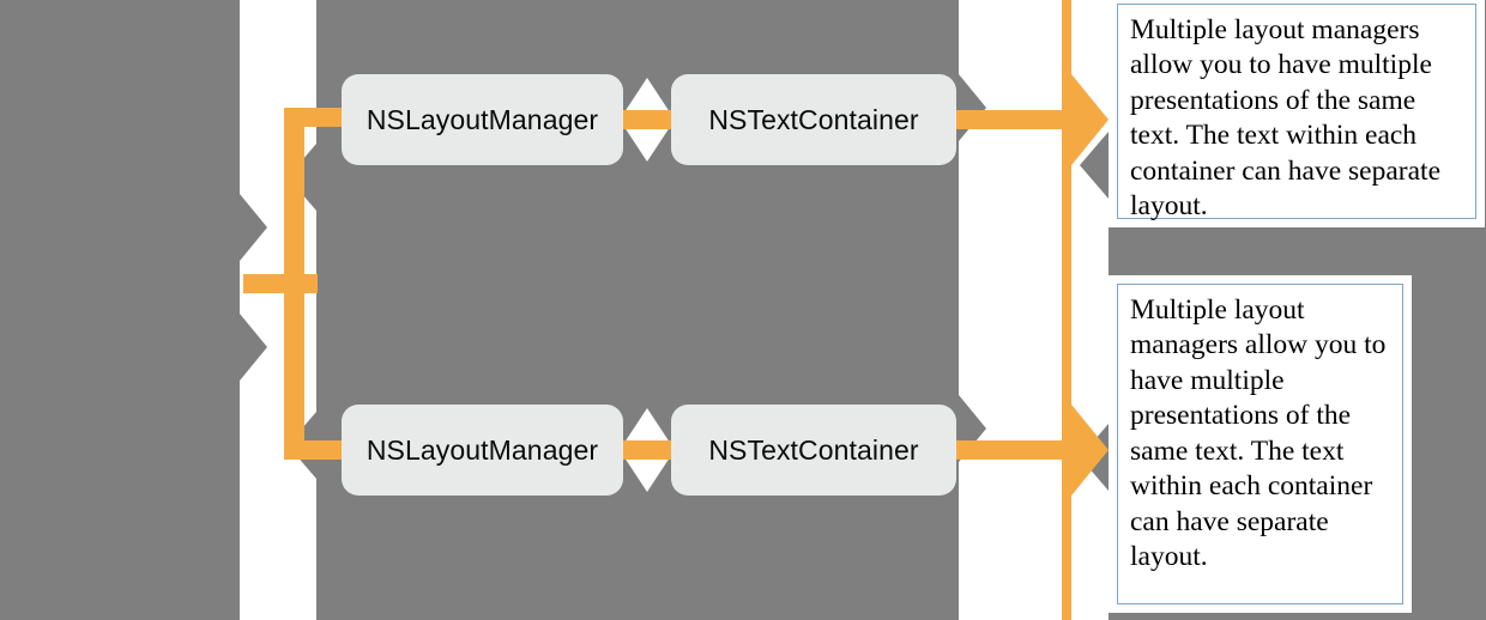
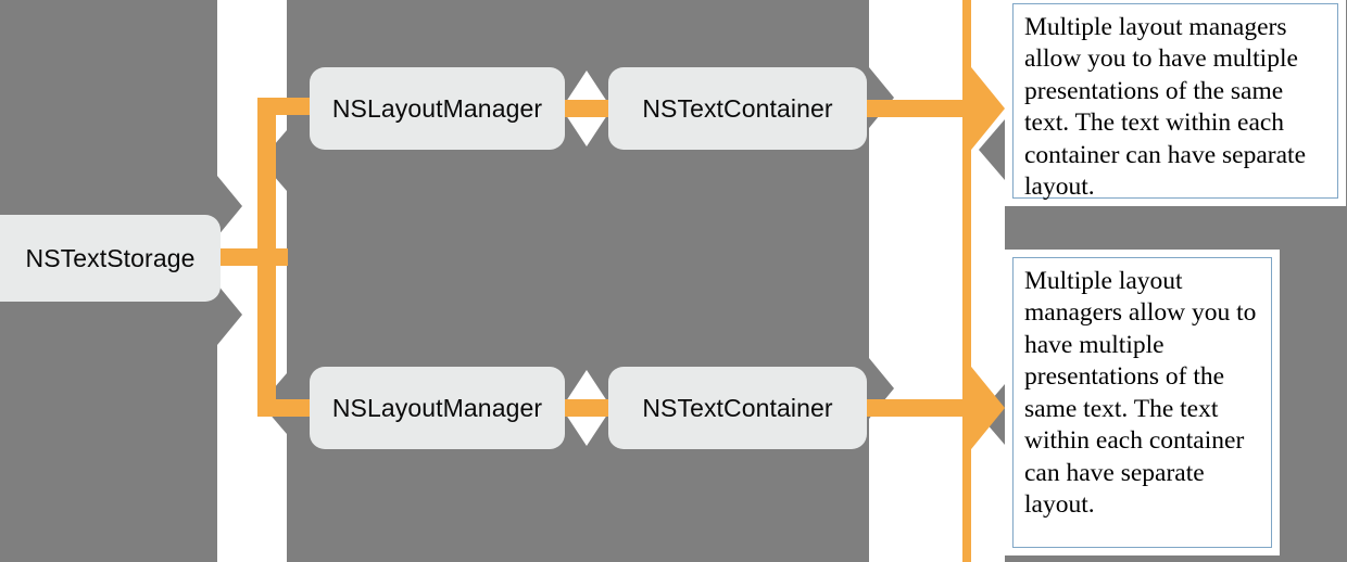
+ NSTextStorage
  NSLayoutManager
  NSTextContainer
  NSLayoutManager
  NSTextContainer
  Multiple layout managers allow you to have multiple presentations of the same text. The text within each container can have separate layout.
  Multiple layout managers allow you to have multiple presentations of the same text. The text within each container can have separate layout.
